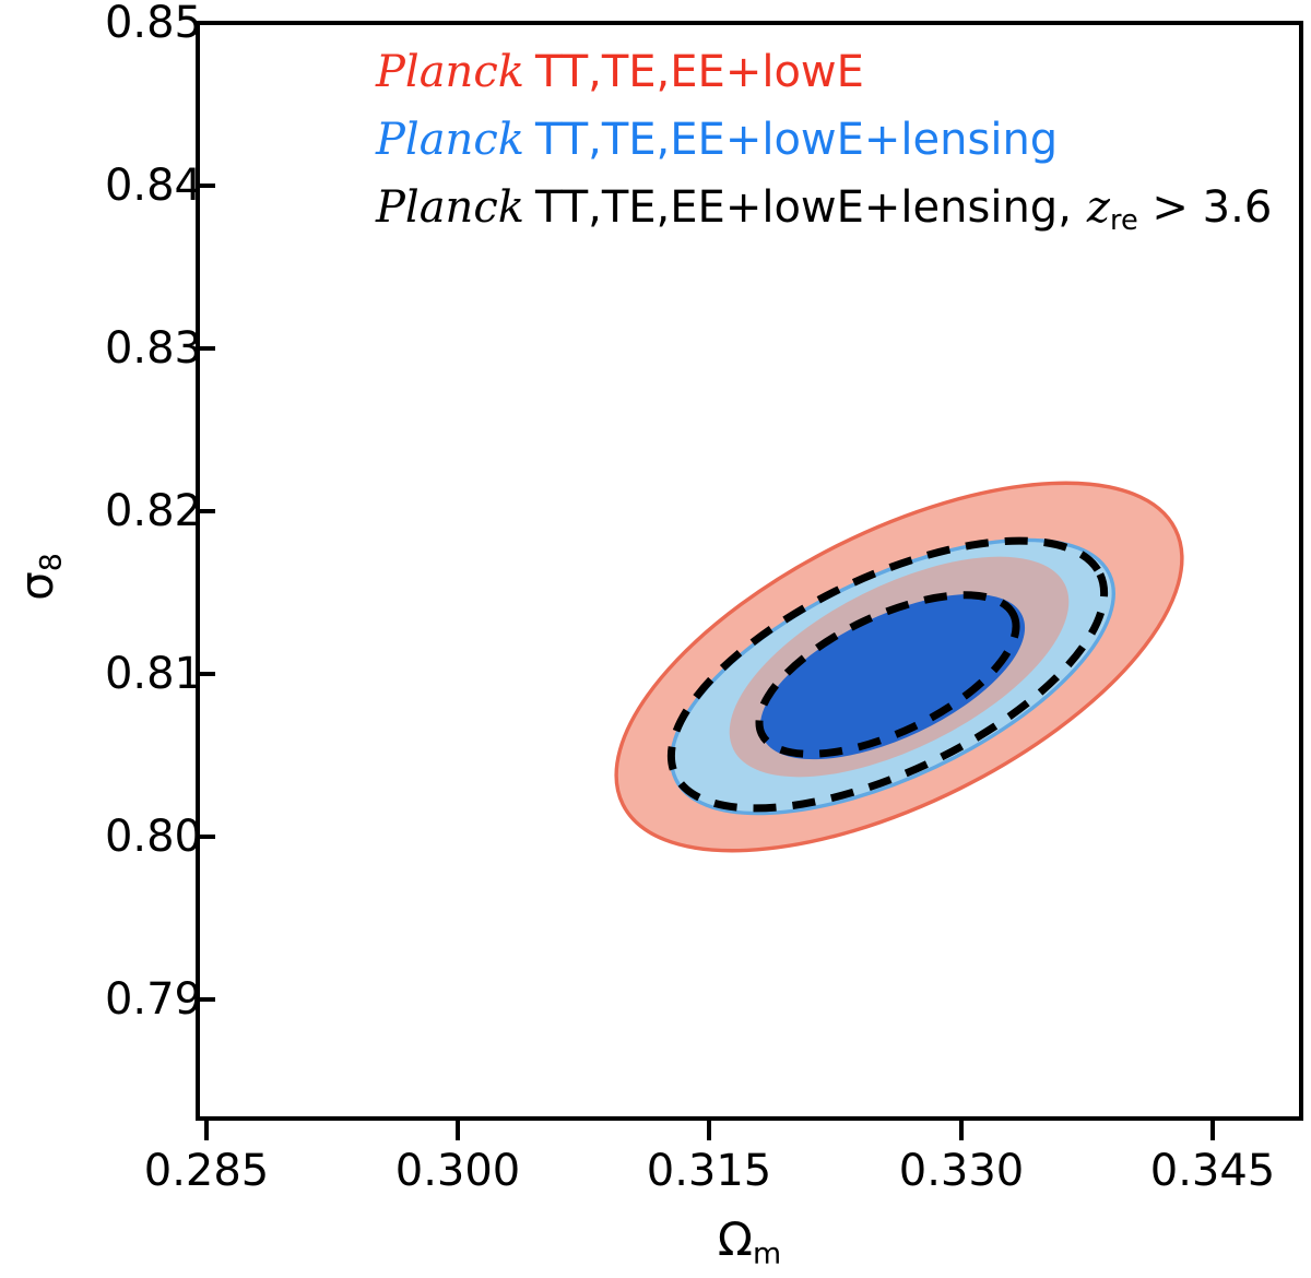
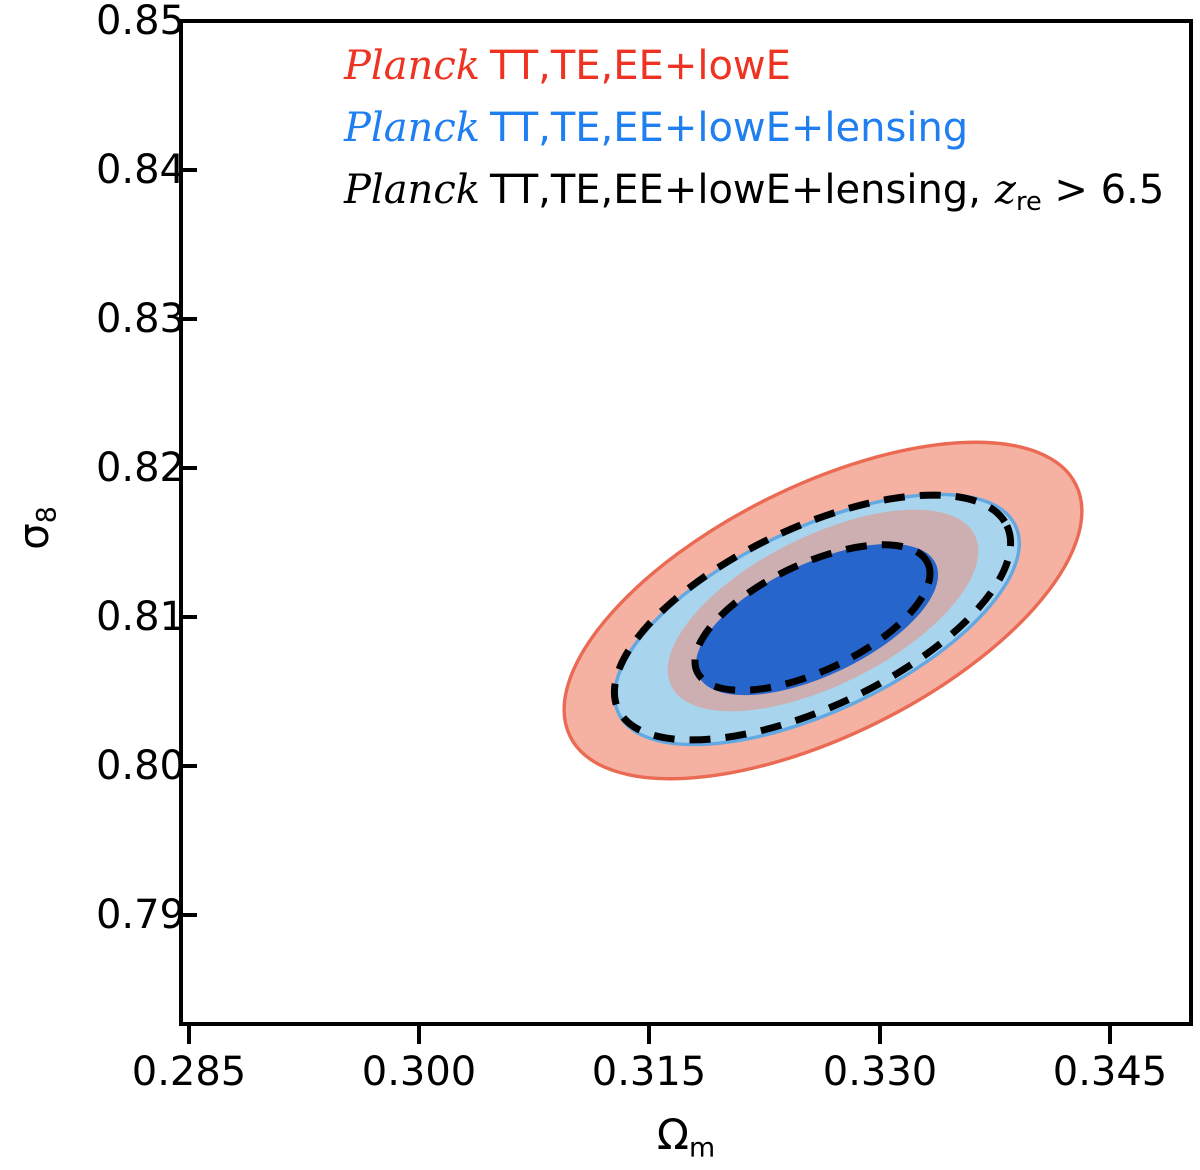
  0.285
  0.300
  0.315
  0.330
  0.345
  0.85
  0.84
  0.83
  0.82
  0.81
  0.80
  0.79
  Ωm
  Planck TT,TE,EE+lowE
  Planck TT,TE,EE+lowE+lensing
- Planck TT,TE,EE+lowE+lensing, zre > 3.6
+ Planck TT,TE,EE+lowE+lensing, zre > 6.5
